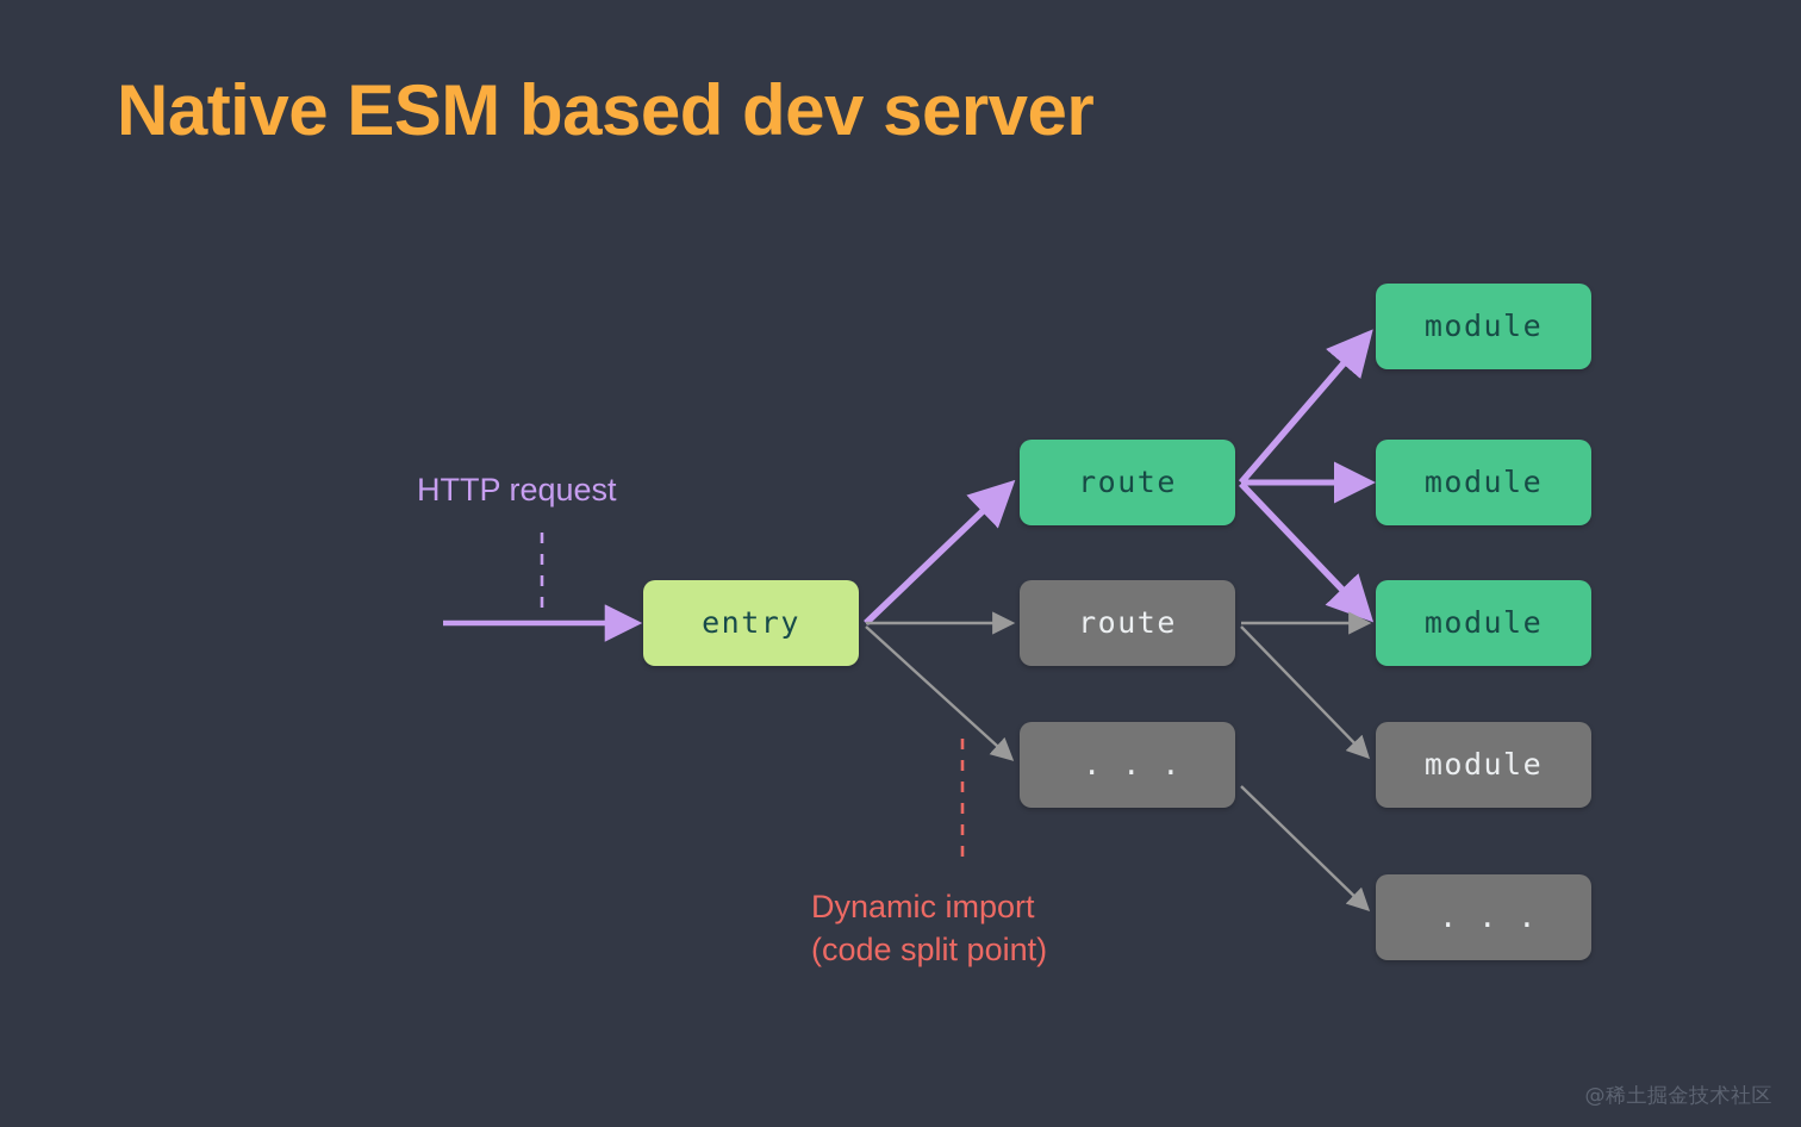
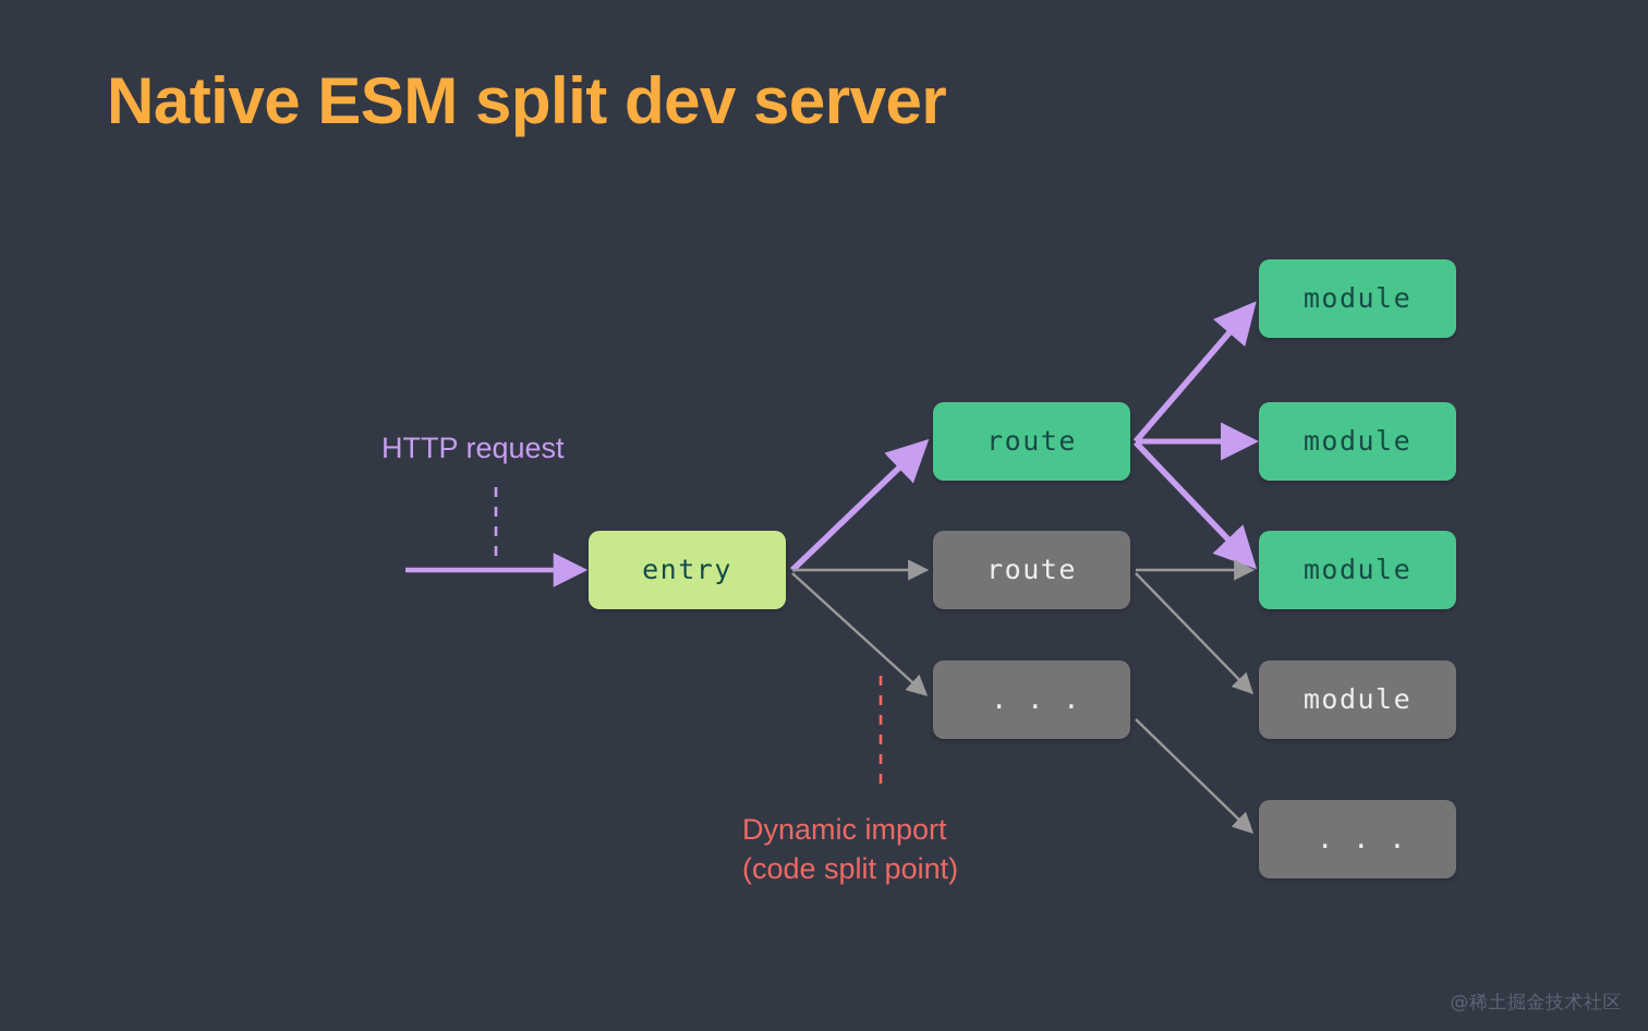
- Native ESM based dev server
+ Native ESM split dev server
  entry
  route
  route
  . . .
  module
  module
  module
  module
  . . .
  HTTP request
  Dynamic import
  (code split point)
  @稀土掘金技术社区
